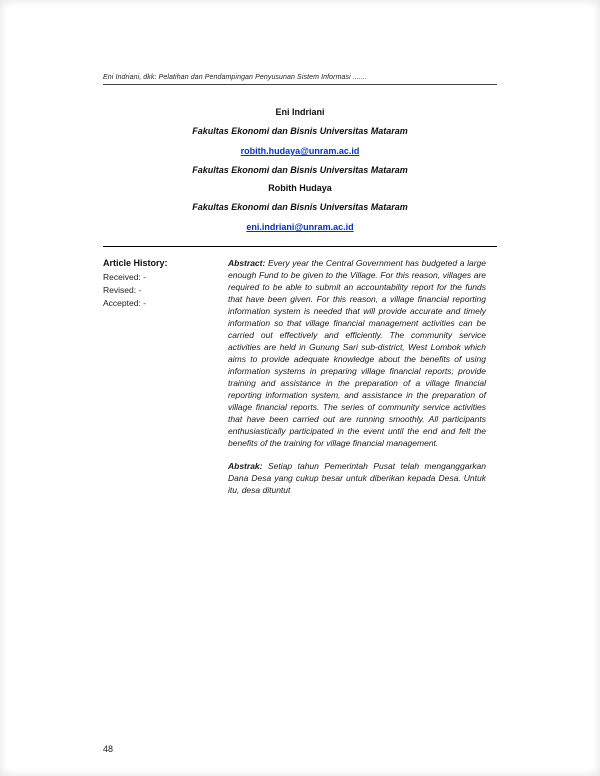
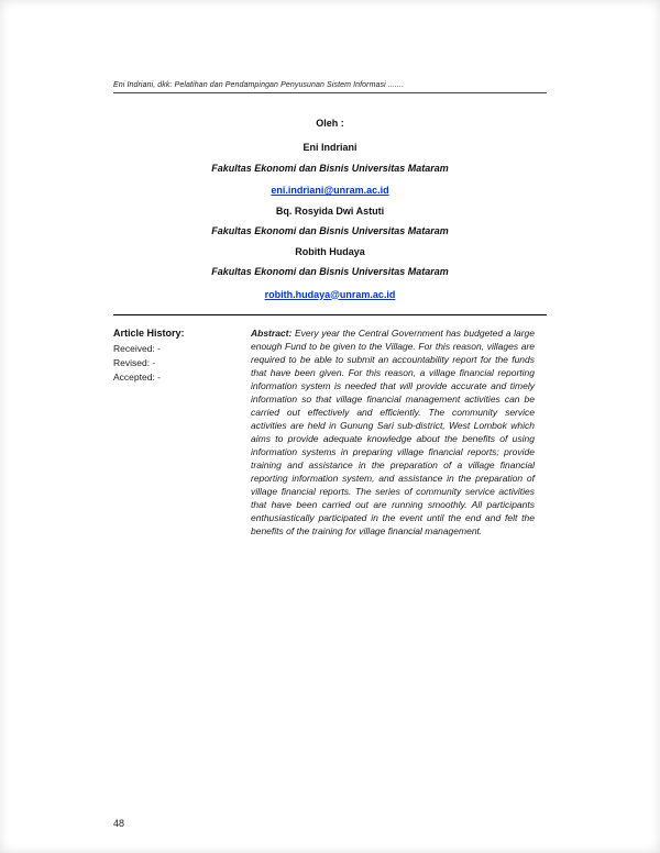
+ Oleh :
  Eni Indriani
  Fakultas Ekonomi dan Bisnis Universitas Mataram
- robith.hudaya@unram.ac.id
+ eni.indriani@unram.ac.id
+ Bq. Rosyida Dwi Astuti
  Fakultas Ekonomi dan Bisnis Universitas Mataram
  Robith Hudaya
  Fakultas Ekonomi dan Bisnis Universitas Mataram
- eni.indriani@unram.ac.id
+ robith.hudaya@unram.ac.id
  Article History:
  Received: -
  Revised: -
  Accepted: -
  Abstract: Every year the Central Government has budgeted a large enough Fund to be given to the Village. For this reason, villages are required to be able to submit an accountability report for the funds that have been given. For this reason, a village financial reporting information system is needed that will provide accurate and timely information so that village financial management activities can be carried out effectively and efficiently. The community service activities are held in Gunung Sari sub-district, West Lombok which aims to provide adequate knowledge about the benefits of using information systems in preparing village financial reports; provide training and assistance in the preparation of a village financial reporting information system, and assistance in the preparation of village financial reports. The series of community service activities that have been carried out are running smoothly. All participants enthusiastically participated in the event until the end and felt the benefits of the training for village financial management.
- Abstrak: Setiap tahun Pemerintah Pusat telah menganggarkan Dana Desa yang cukup besar untuk diberikan kepada Desa. Untuk itu, desa dituntut
  48
